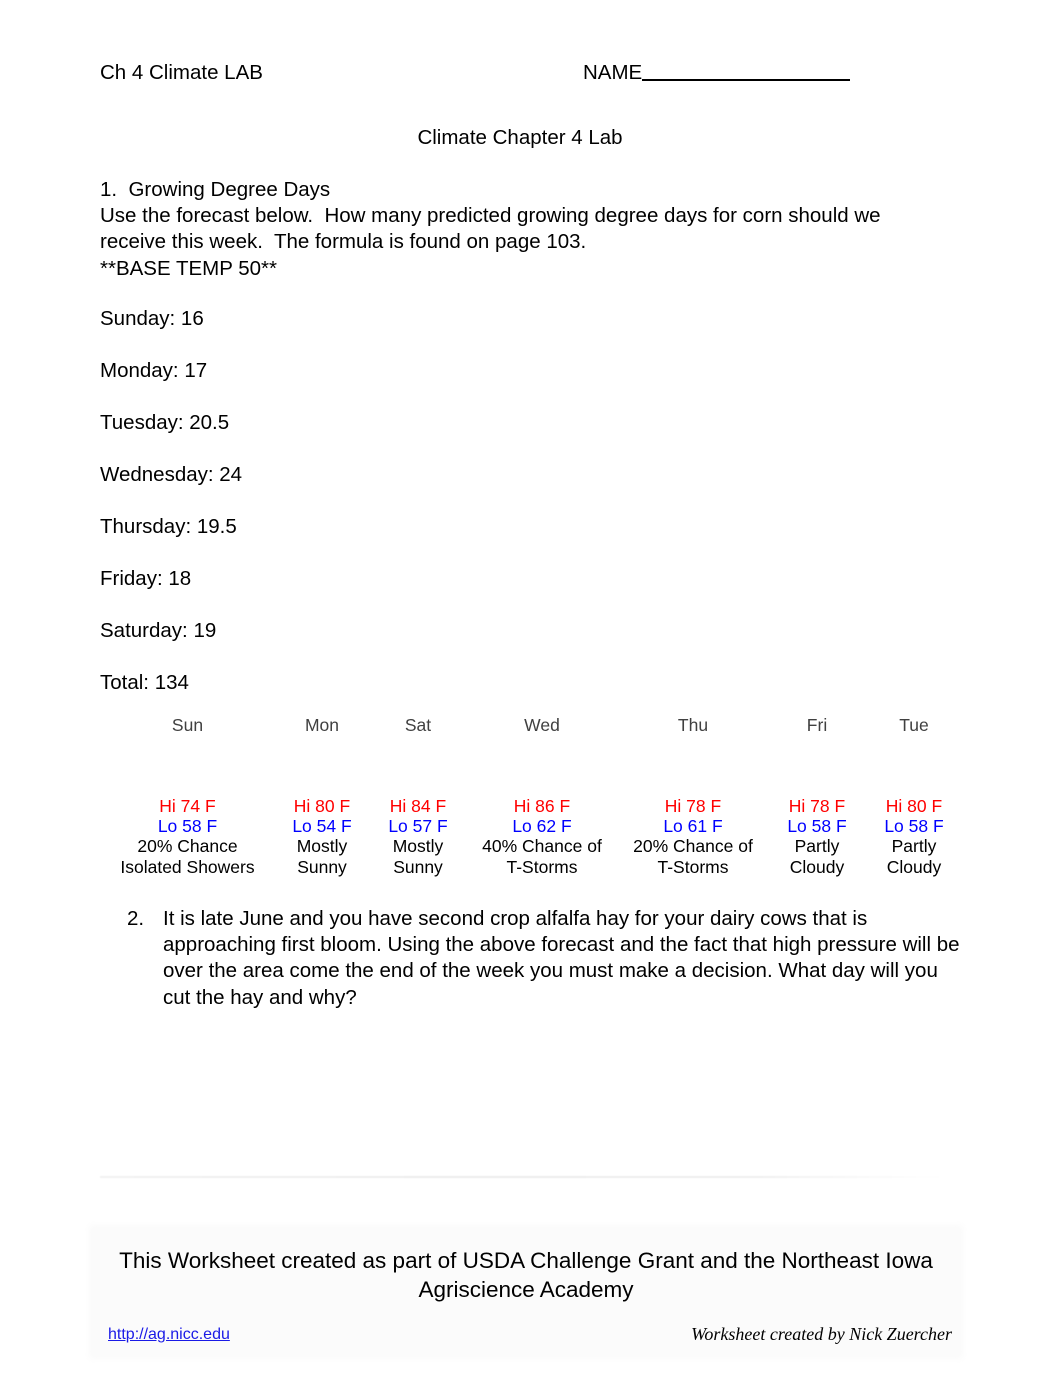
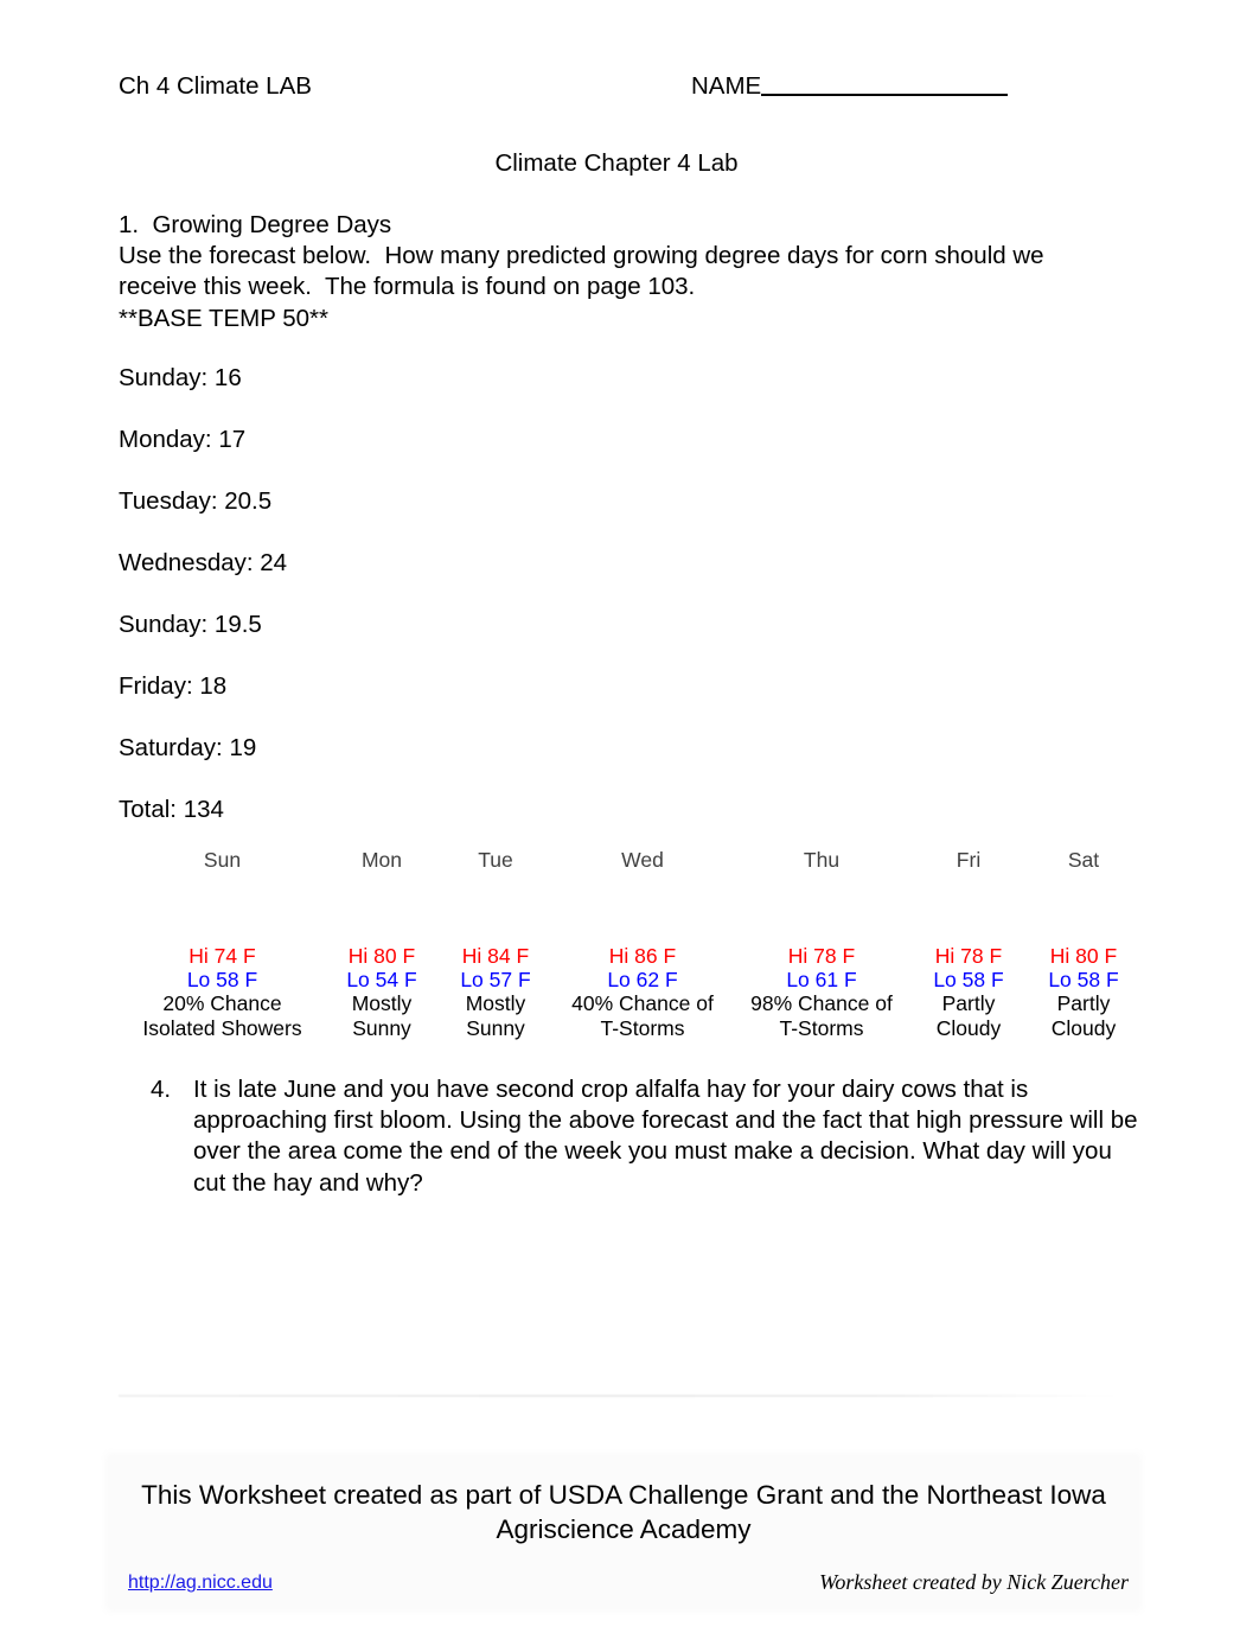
  Ch 4 Climate LAB
  NAME
  Climate Chapter 4 Lab
  1. Growing Degree Days
  Use the forecast below. How many predicted growing degree days for corn should we
  receive this week. The formula is found on page 103.
  **BASE TEMP 50**
  Sunday: 16
  Monday: 17
  Tuesday: 20.5
  Wednesday: 24
- Thursday: 19.5
+ Sunday: 19.5
  Friday: 18
  Saturday: 19
  Total: 134
  Sun
  Hi 74 F
  Lo 58 F
  20% Chance
  Isolated Showers
  Mon
  Hi 80 F
  Lo 54 F
  Mostly
  Sunny
- Sat
+ Tue
  Hi 84 F
  Lo 57 F
  Mostly
  Sunny
  Wed
  Hi 86 F
  Lo 62 F
  40% Chance of
  T-Storms
  Thu
  Hi 78 F
  Lo 61 F
- 20% Chance of
+ 98% Chance of
  T-Storms
  Fri
  Hi 78 F
  Lo 58 F
  Partly
  Cloudy
- Tue
+ Sat
  Hi 80 F
  Lo 58 F
  Partly
  Cloudy
- 2.
+ 4.
  It is late June and you have second crop alfalfa hay for your dairy cows that is approaching first bloom. Using the above forecast and the fact that high pressure will be over the area come the end of the week you must make a decision. What day will you cut the hay and why?
  This Worksheet created as part of USDA Challenge Grant and the Northeast Iowa Agriscience Academy
  http://ag.nicc.edu
  Worksheet created by Nick Zuercher
